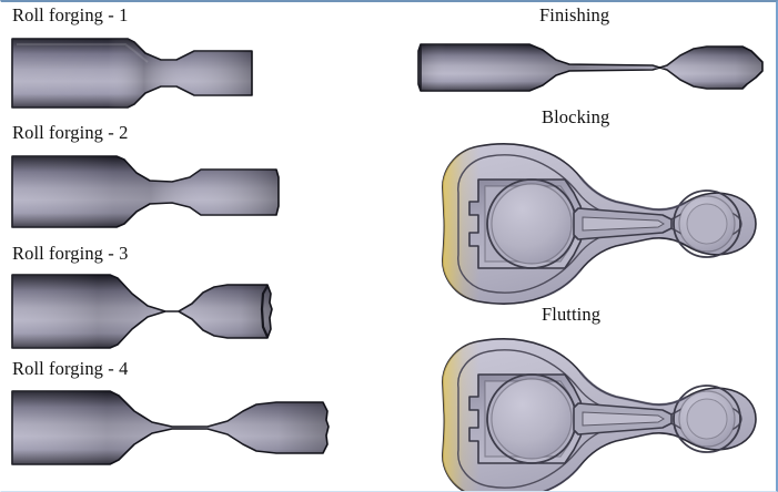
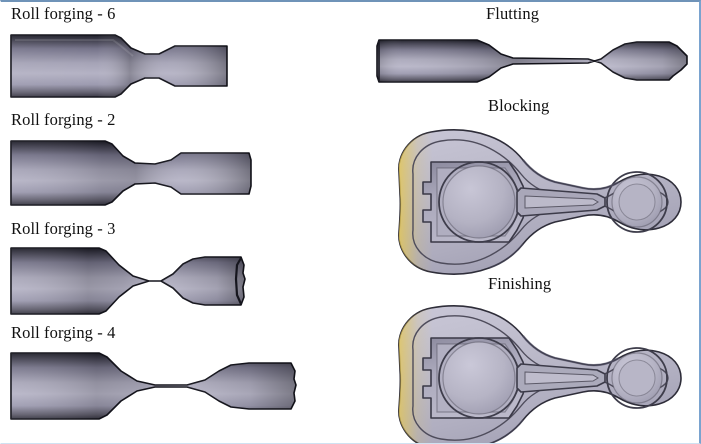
- Roll forging - 1
+ Roll forging - 6
  Roll forging - 2
  Roll forging - 3
  Roll forging - 4
- Finishing
+ Flutting
  Blocking
- Flutting
+ Finishing
